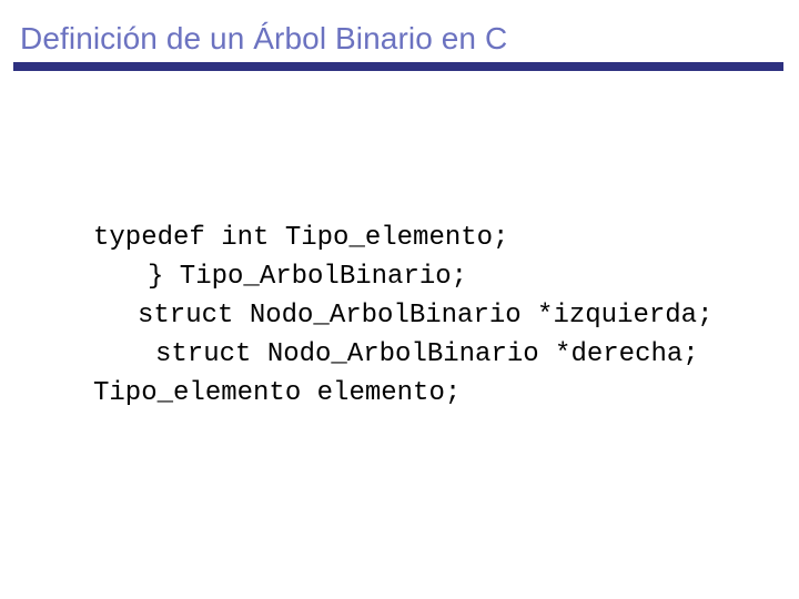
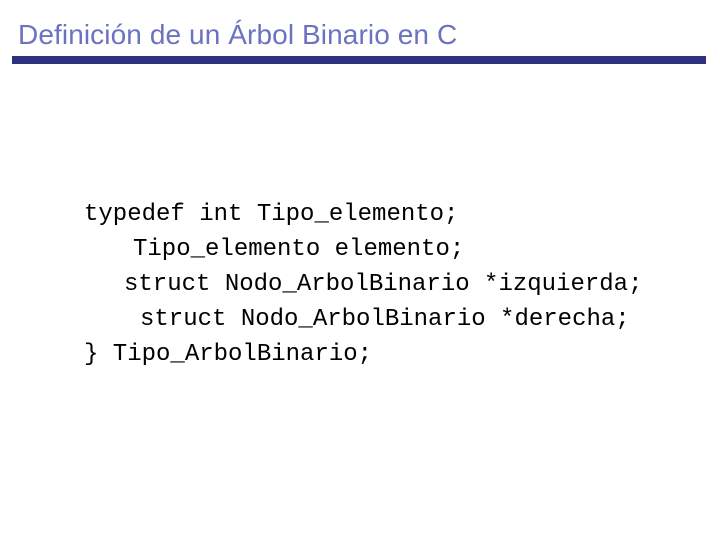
  Definición de un Árbol Binario en C
  typedef int Tipo_elemento;
- } Tipo_ArbolBinario;
+ Tipo_elemento elemento;
  struct Nodo_ArbolBinario *izquierda;
  struct Nodo_ArbolBinario *derecha;
- Tipo_elemento elemento;
+ } Tipo_ArbolBinario;
